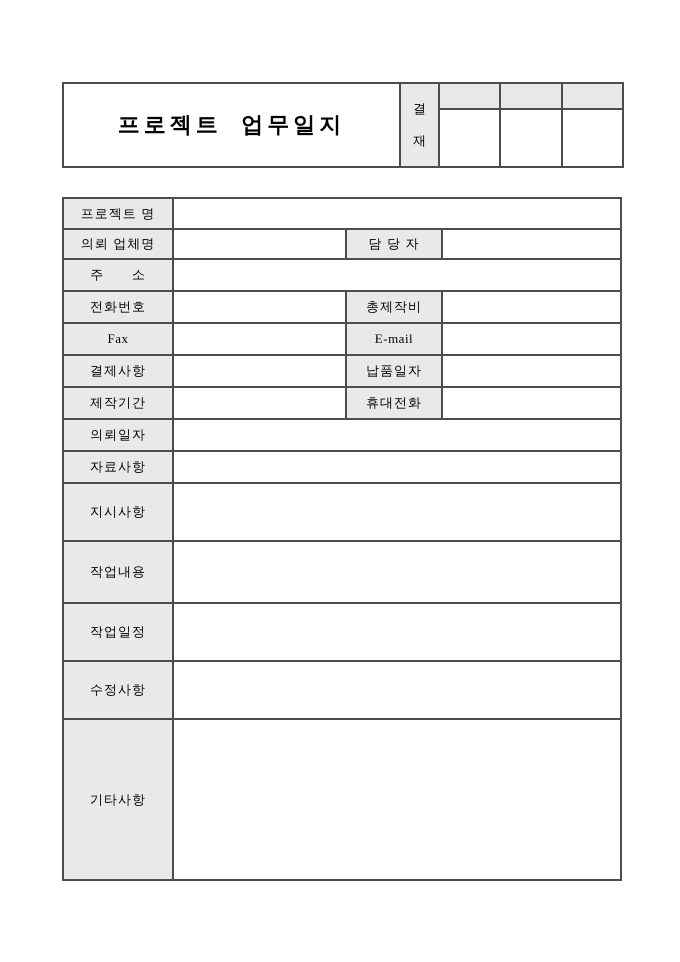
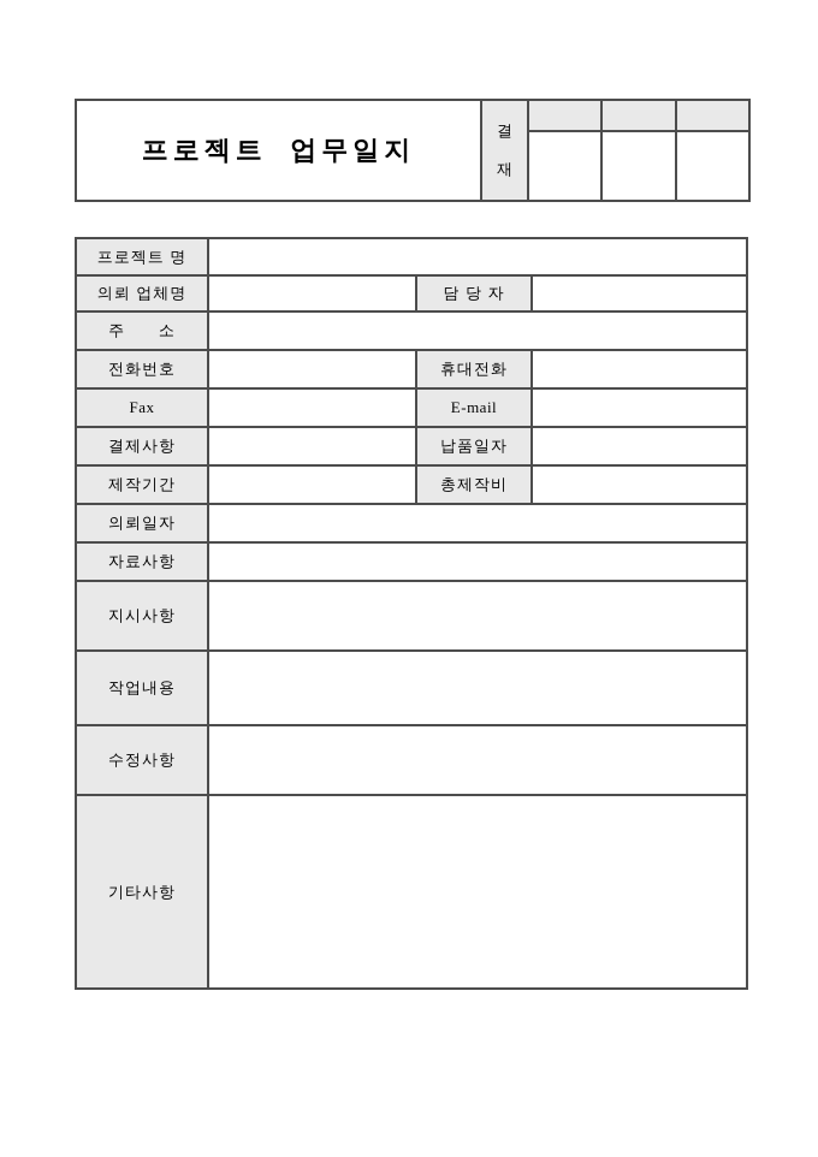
  프로젝트 업무일지	결 재
  프로젝트 명
  의뢰 업체명		담 당 자
  주 소
- 전화번호		총제작비
+ 전화번호		휴대전화
  Fax		E-mail
  결제사항		납품일자
- 제작기간		휴대전화
+ 제작기간		총제작비
  의뢰일자
  자료사항
  지시사항
  작업내용
- 작업일정
  수정사항
  기타사항
